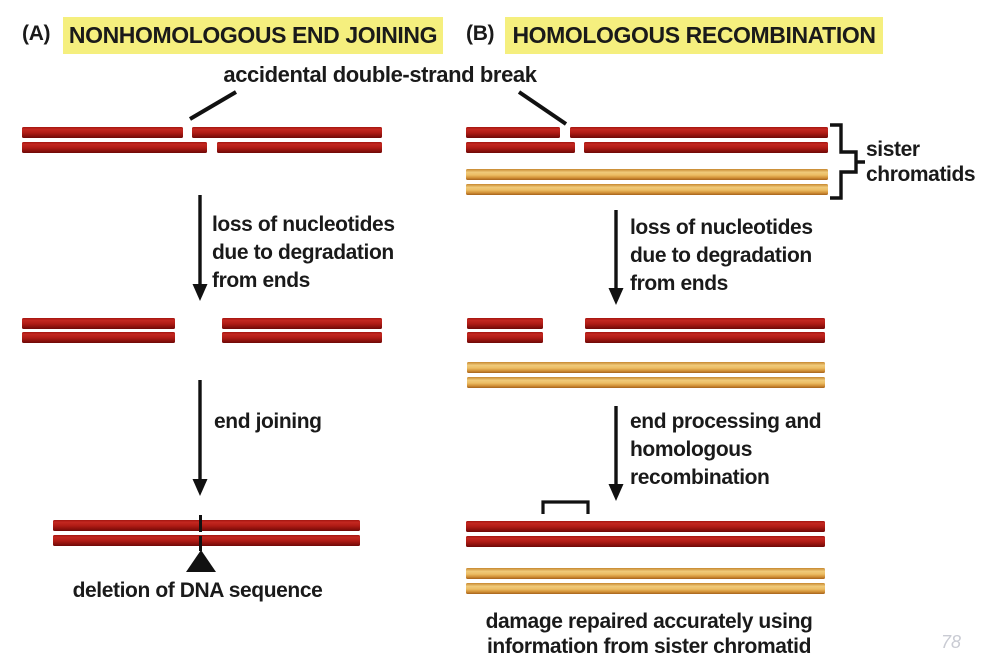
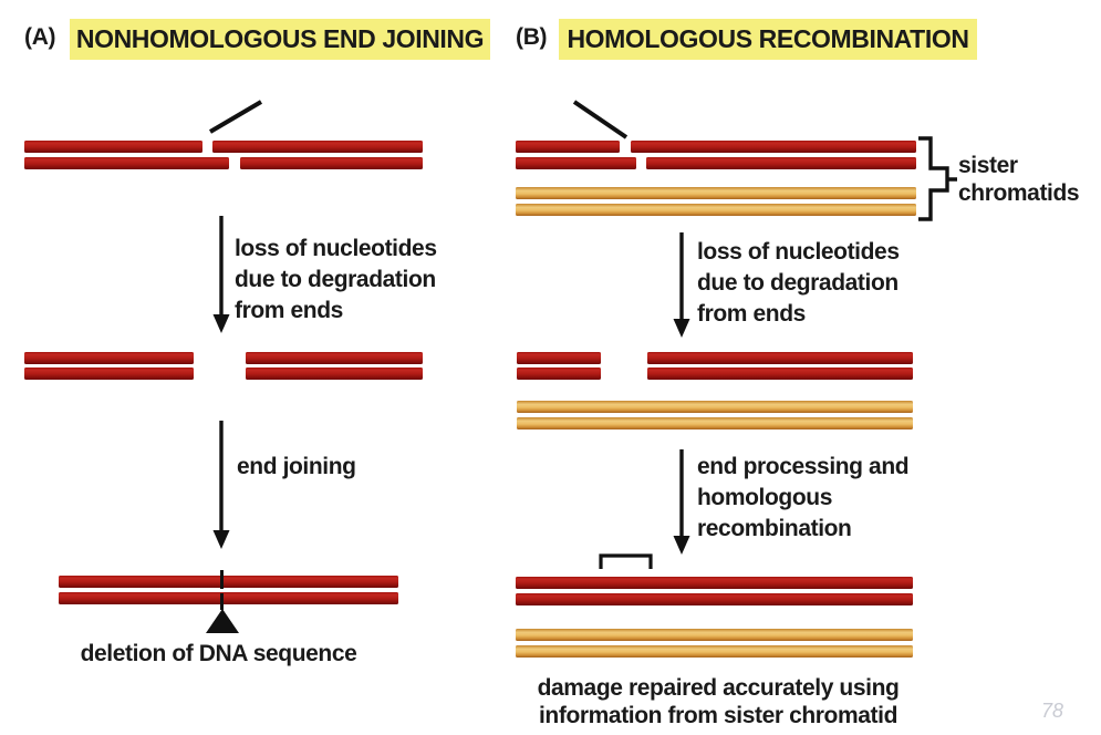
  (A)
  NONHOMOLOGOUS END JOINING
  (B)
  HOMOLOGOUS RECOMBINATION
- accidental double-strand break
  loss of nucleotides
  due to degradation
  from ends
  end joining
  deletion of DNA sequence
  loss of nucleotides
  due to degradation
  from ends
  end processing and
  homologous
  recombination
  damage repaired accurately using
  information from sister chromatid
  sister
  chromatids
  78
